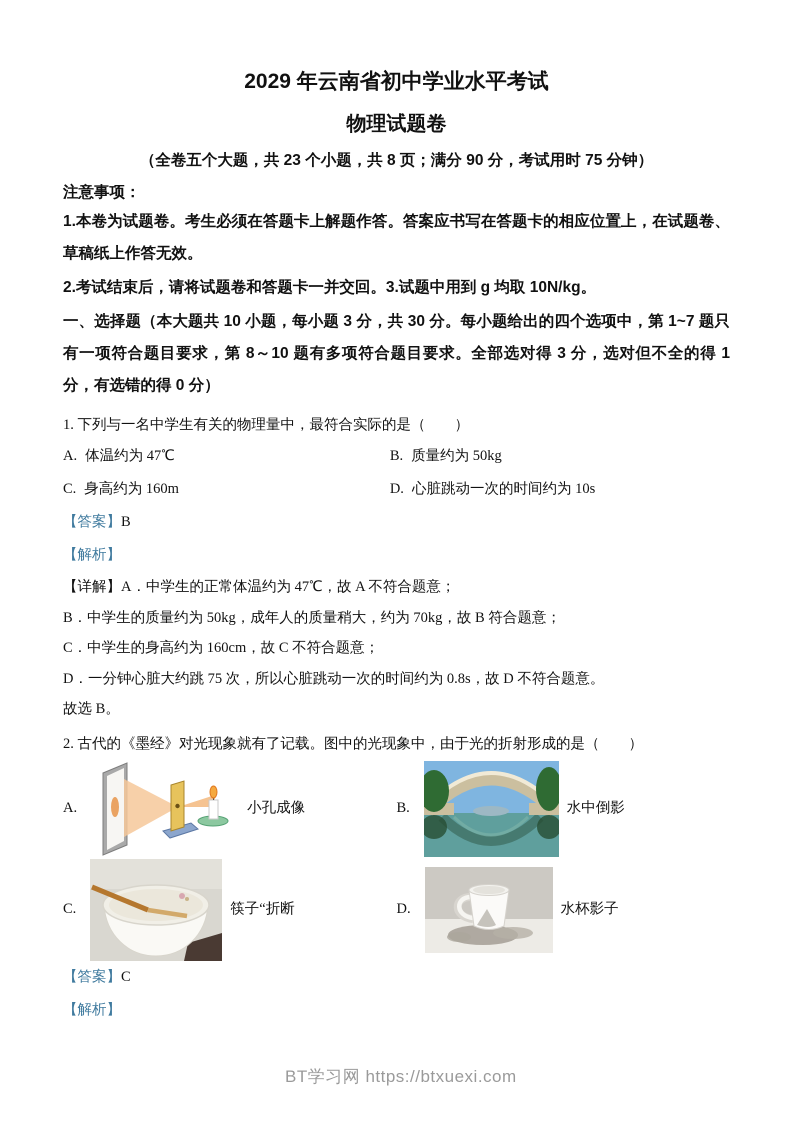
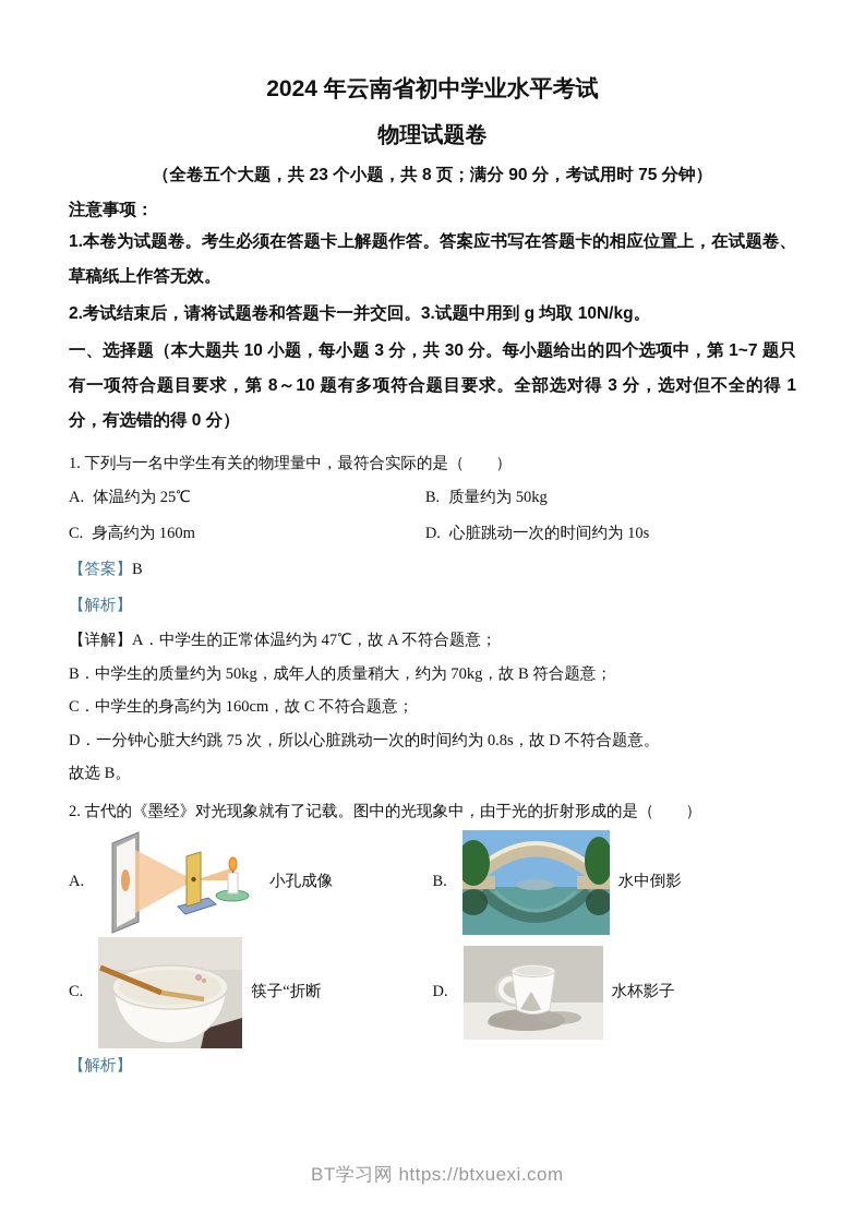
- 2029 年云南省初中学业水平考试
+ 2024 年云南省初中学业水平考试
  物理试题卷
  （全卷五个大题，共 23 个小题，共 8 页；满分 90 分，考试用时 75 分钟）
  注意事项：
  1.本卷为试题卷。考生必须在答题卡上解题作答。答案应书写在答题卡的相应位置上，在试题卷、草稿纸上作答无效。
  2.考试结束后，请将试题卷和答题卡一并交回。3.试题中用到 g 均取 10N/kg。
  一、选择题（本大题共 10 小题，每小题 3 分，共 30 分。每小题给出的四个选项中，第 1~7 题只有一项符合题目要求，第 8～10 题有多项符合题目要求。全部选对得 3 分，选对但不全的得 1 分，有选错的得 0 分）
  1. 下列与一名中学生有关的物理量中，最符合实际的是（ ）
- A. 体温约为 47℃
+ A. 体温约为 25℃
  B. 质量约为 50kg
  C. 身高约为 160m
  D. 心脏跳动一次的时间约为 10s
  【答案】B
  【解析】
  【详解】A．中学生的正常体温约为 47℃，故 A 不符合题意；
  B．中学生的质量约为 50kg，成年人的质量稍大，约为 70kg，故 B 符合题意；
  C．中学生的身高约为 160cm，故 C 不符合题意；
  D．一分钟心脏大约跳 75 次，所以心脏跳动一次的时间约为 0.8s，故 D 不符合题意。
  故选 B。
  2. 古代的《墨经》对光现象就有了记载。图中的光现象中，由于光的折射形成的是（ ）
  A.
  小孔成像
  B.
  水中倒影
  C.
  筷子“折断
  D.
  水杯影子
- 【答案】C
  【解析】
  BT学习网 https://btxuexi.com
